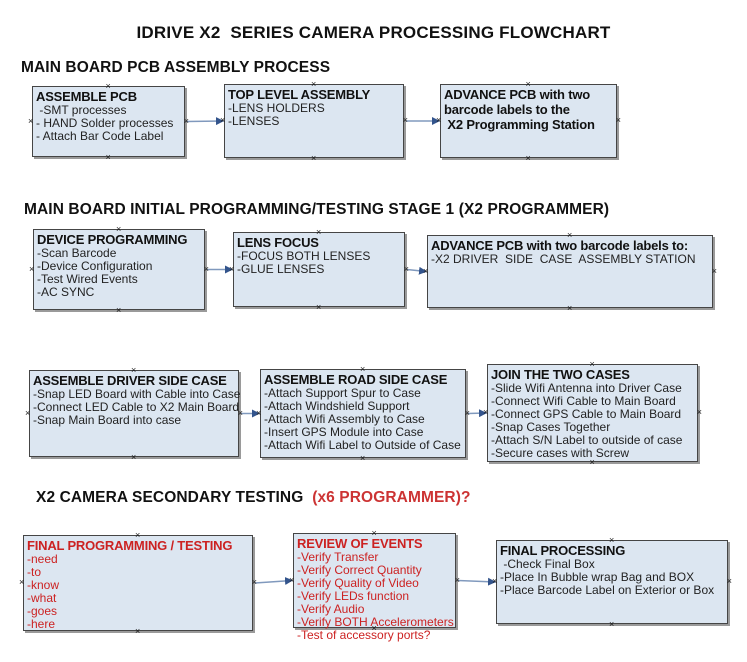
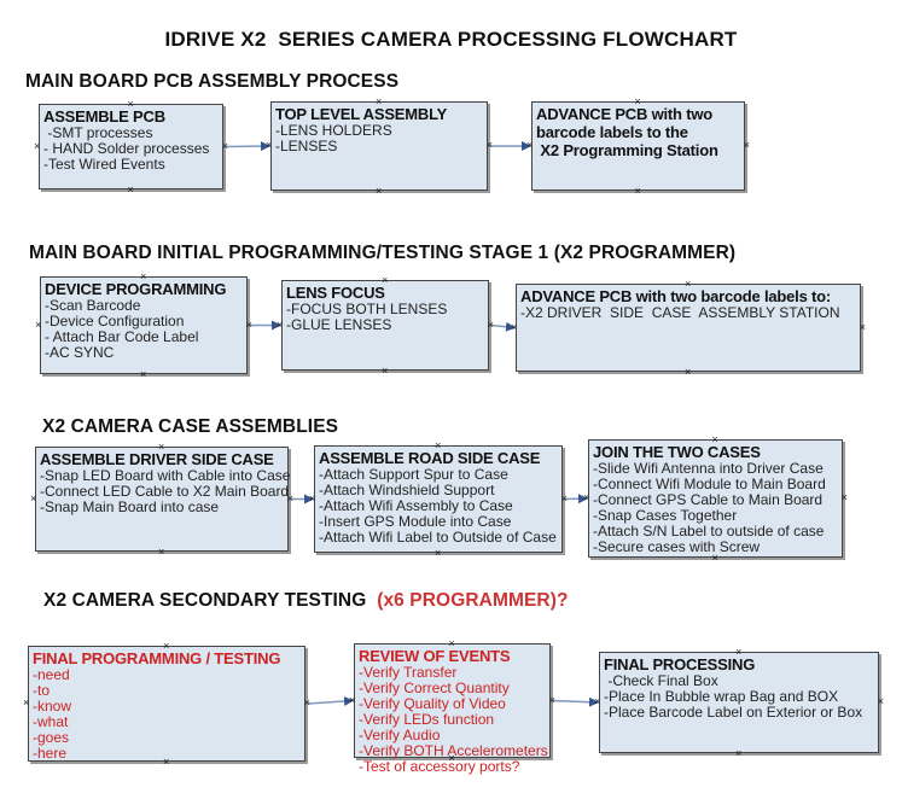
  IDRIVE X2 SERIES CAMERA PROCESSING FLOWCHART
  MAIN BOARD PCB ASSEMBLY PROCESS
  ASSEMBLE PCB
  -SMT processes
  - HAND Solder processes
- - Attach Bar Code Label
+ -Test Wired Events
  ×
  ×
  ×
  ×
  TOP LEVEL ASSEMBLY
  -LENS HOLDERS
  -LENSES
  ×
  ×
  ×
  ×
  ADVANCE PCB with two
  barcode labels to the
  X2 Programming Station
  ×
  ×
  ×
  ×
  MAIN BOARD INITIAL PROGRAMMING/TESTING STAGE 1 (X2 PROGRAMMER)
  DEVICE PROGRAMMING
  -Scan Barcode
  -Device Configuration
- -Test Wired Events
+ - Attach Bar Code Label
  -AC SYNC
  ×
  ×
  ×
  ×
  LENS FOCUS
  -FOCUS BOTH LENSES
  -GLUE LENSES
  ×
  ×
  ×
  ×
  ADVANCE PCB with two barcode labels to:
  -X2 DRIVER SIDE CASE ASSEMBLY STATION
  ×
  ×
  ×
  ×
+ X2 CAMERA CASE ASSEMBLIES
  ASSEMBLE DRIVER SIDE CASE
  -Snap LED Board with Cable into Case
  -Connect LED Cable to X2 Main Board
  -Snap Main Board into case
  ×
  ×
  ×
  ×
  ASSEMBLE ROAD SIDE CASE
  -Attach Support Spur to Case
  -Attach Windshield Support
  -Attach Wifi Assembly to Case
  -Insert GPS Module into Case
  -Attach Wifi Label to Outside of Case
  ×
  ×
  ×
  ×
  JOIN THE TWO CASES
  -Slide Wifi Antenna into Driver Case
- -Connect Wifi Cable to Main Board
+ -Connect Wifi Module to Main Board
  -Connect GPS Cable to Main Board
  -Snap Cases Together
  -Attach S/N Label to outside of case
  -Secure cases with Screw
  ×
  ×
  ×
  ×
  X2 CAMERA SECONDARY TESTING (x6 PROGRAMMER)?
  FINAL PROGRAMMING / TESTING
  -need
  -to
  -know
  -what
  -goes
  -here
  ×
  ×
  ×
  ×
  REVIEW OF EVENTS
  -Verify Transfer
  -Verify Correct Quantity
  -Verify Quality of Video
  -Verify LEDs function
  -Verify Audio
  -Verify BOTH Accelerometers
  -Test of accessory ports?
  ×
  ×
  ×
  ×
  FINAL PROCESSING
  -Check Final Box
  -Place In Bubble wrap Bag and BOX
  -Place Barcode Label on Exterior or Box
  ×
  ×
  ×
  ×
